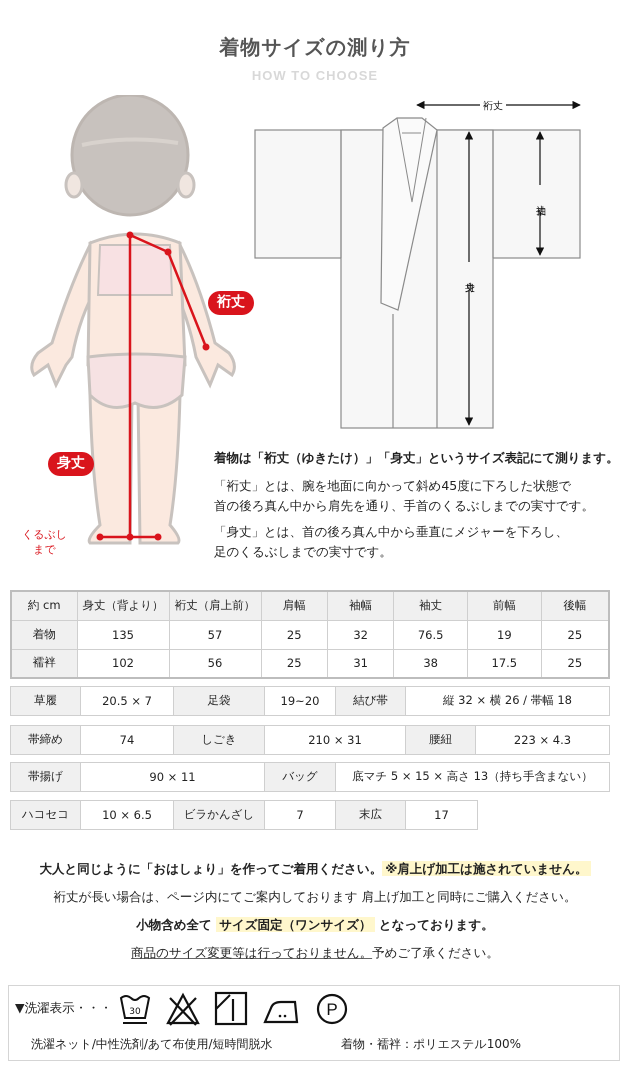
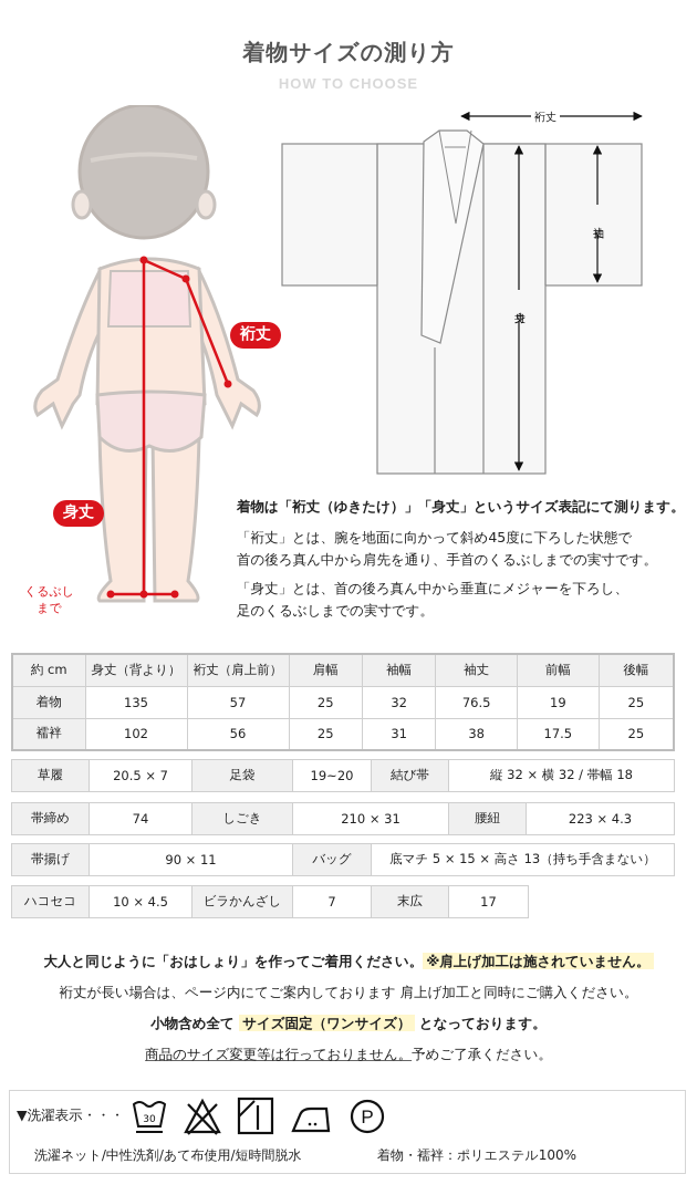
  着物サイズの測り方
  HOW TO CHOOSE
  裄丈
  身丈
  くるぶし
  まで
  裄丈
  着物は「裄丈（ゆきたけ）」「身丈」というサイズ表記にて測ります。
  「裄丈」とは、腕を地面に向かって斜め45度に下ろした状態で
  首の後ろ真ん中から肩先を通り、手首のくるぶしまでの実寸です。
  「身丈」とは、首の後ろ真ん中から垂直にメジャーを下ろし、
  足のくるぶしまでの実寸です。
  約 cm	身丈（背より）	裄丈（肩上前）	肩幅	袖幅	袖丈	前幅	後幅
  着物	135	57	25	32	76.5	19	25
  襦袢	102	56	25	31	38	17.5	25
- 草履	20.5 × 7	足袋	19~20	結び帯	縦 32 × 横 26 / 帯幅 18
+ 草履	20.5 × 7	足袋	19~20	結び帯	縦 32 × 横 32 / 帯幅 18
  帯締め	74	しごき	210 × 31	腰紐	223 × 4.3
  帯揚げ	90 × 11	バッグ	底マチ 5 × 15 × 高さ 13（持ち手含まない）
- ハコセコ	10 × 6.5	ビラかんざし	7	末広	17
+ ハコセコ	10 × 4.5	ビラかんざし	7	末広	17
  大人と同じように「おはしょり」を作ってご着用ください。 ※肩上げ加工は施されていません。
  裄丈が長い場合は、ページ内にてご案内しております 肩上げ加工と同時にご購入ください。
  小物含め全て サイズ固定（ワンサイズ） となっております。
  商品のサイズ変更等は行っておりません。予めご了承ください。
  ▼洗濯表示・・・
  30
  P
  洗濯ネット/中性洗剤/あて布使用/短時間脱水
  着物・襦袢：ポリエステル100%
